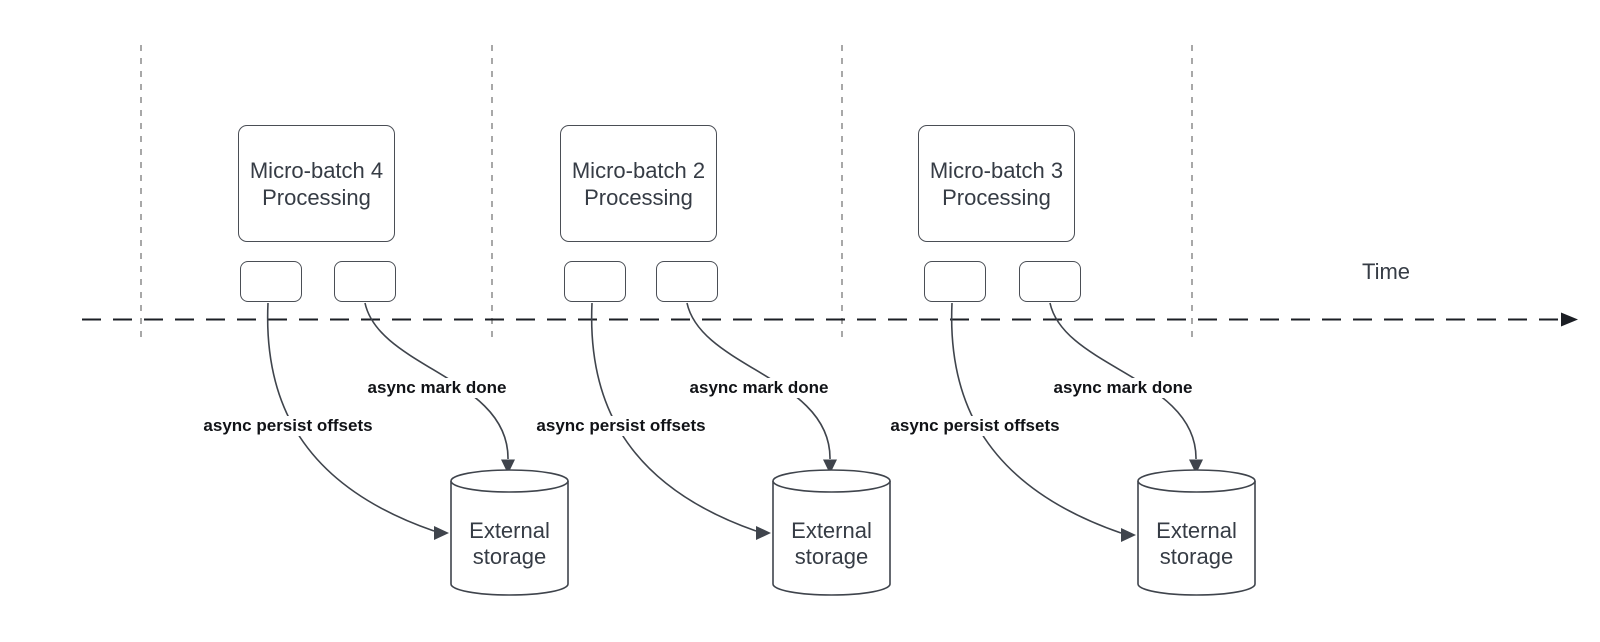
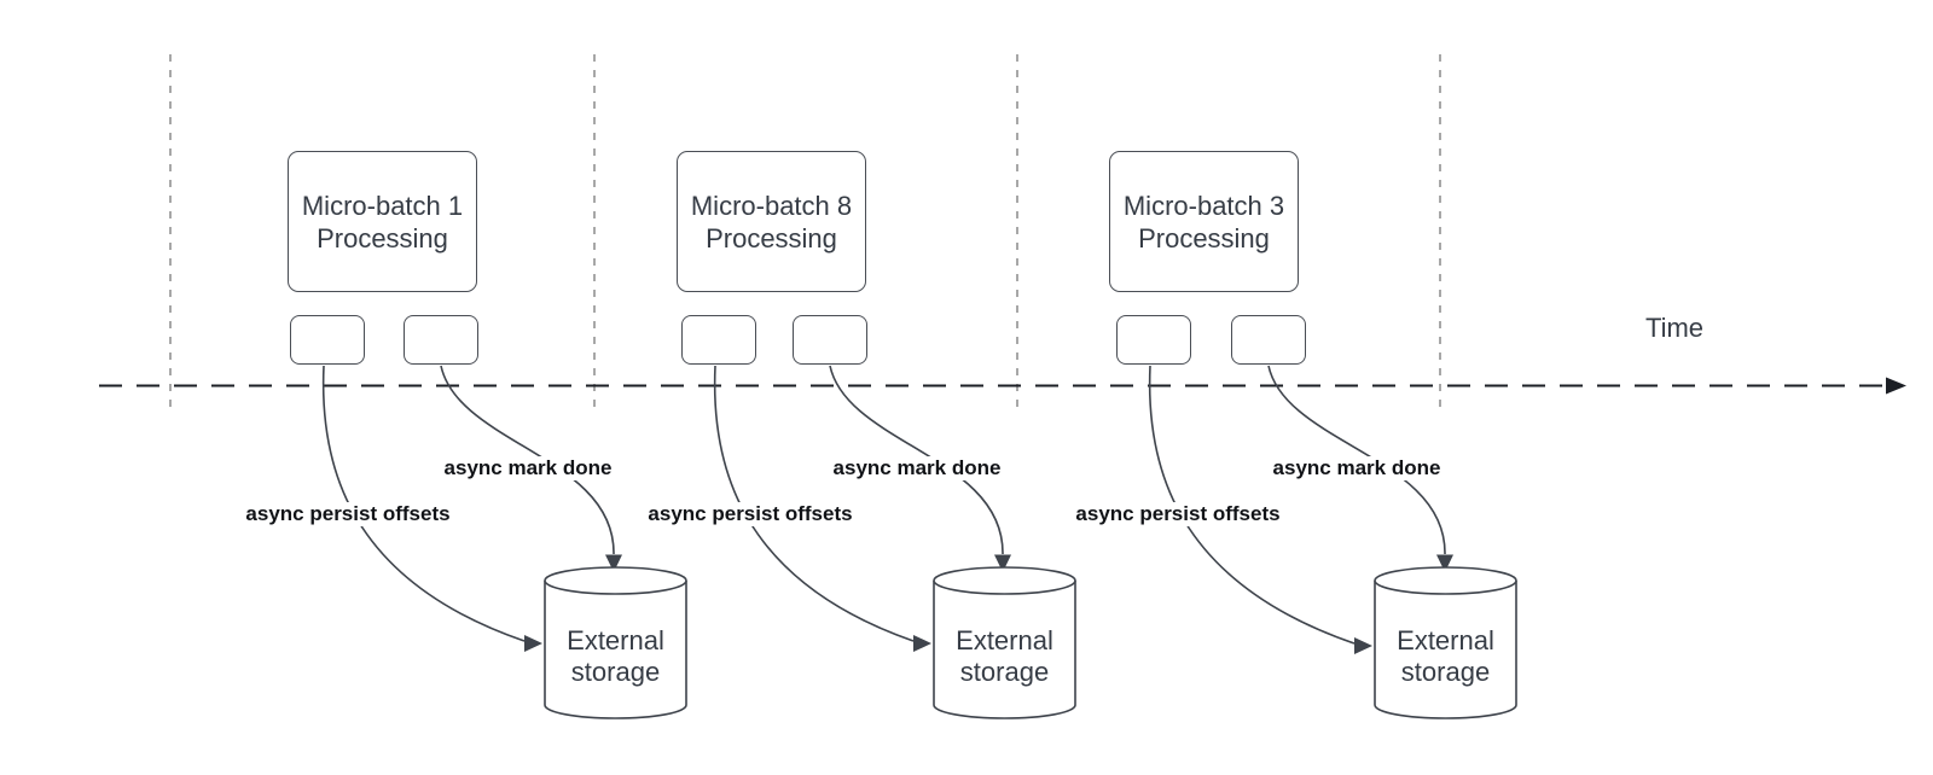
- Micro-batch 4
+ Micro-batch 1
  Processing
  async persist offsets
  async mark done
  External
  storage
- Micro-batch 2
+ Micro-batch 8
  Processing
  async persist offsets
  async mark done
  External
  storage
  Micro-batch 3
  Processing
  async persist offsets
  async mark done
  External
  storage
  Time
